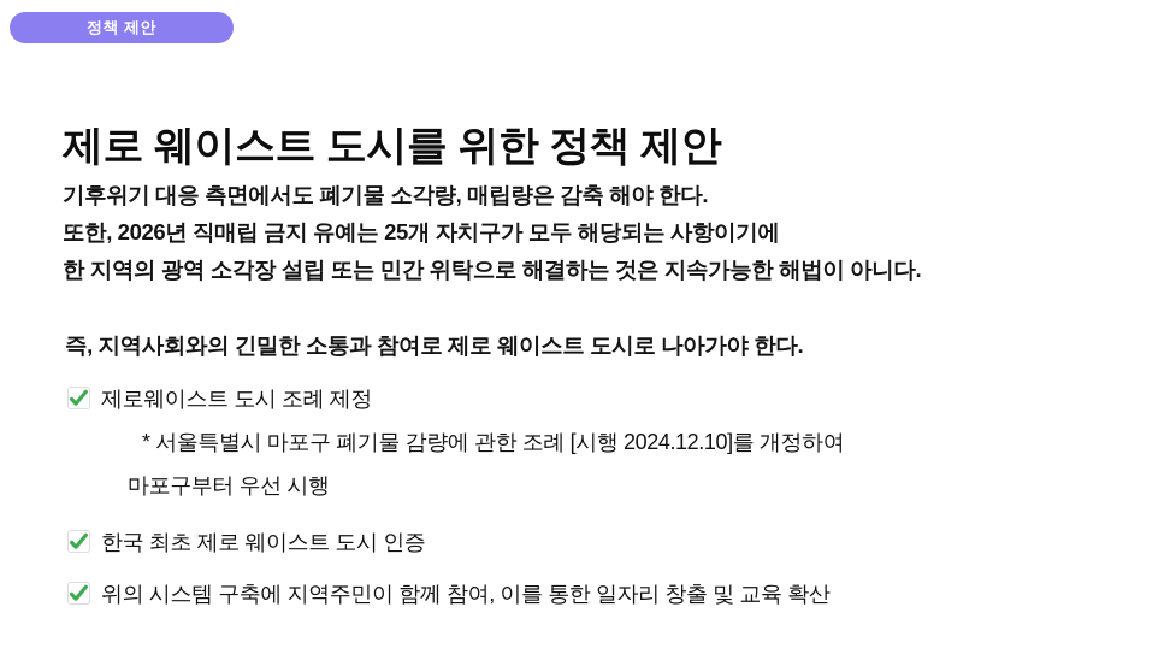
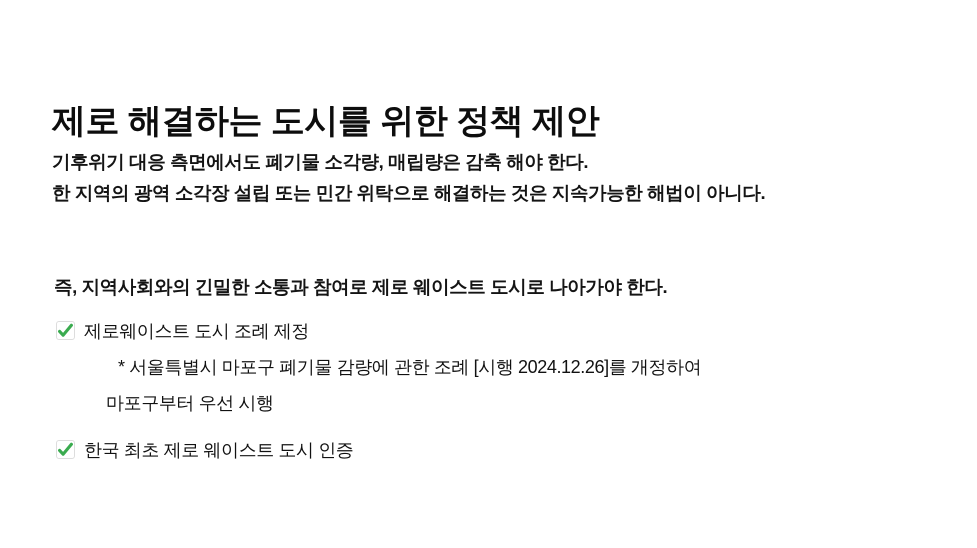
- 정책 제안
- 제로 웨이스트 도시를 위한 정책 제안
+ 제로 해결하는 도시를 위한 정책 제안
  기후위기 대응 측면에서도 폐기물 소각량, 매립량은 감축 해야 한다.
- 또한, 2026년 직매립 금지 유예는 25개 자치구가 모두 해당되는 사항이기에
  한 지역의 광역 소각장 설립 또는 민간 위탁으로 해결하는 것은 지속가능한 해법이 아니다.
  즉, 지역사회와의 긴밀한 소통과 참여로 제로 웨이스트 도시로 나아가야 한다.
  제로웨이스트 도시 조례 제정
- * 서울특별시 마포구 폐기물 감량에 관한 조례 [시행 2024.12.10]를 개정하여
+ * 서울특별시 마포구 폐기물 감량에 관한 조례 [시행 2024.12.26]를 개정하여
  마포구부터 우선 시행
  한국 최초 제로 웨이스트 도시 인증
- 위의 시스템 구축에 지역주민이 함께 참여, 이를 통한 일자리 창출 및 교육 확산
